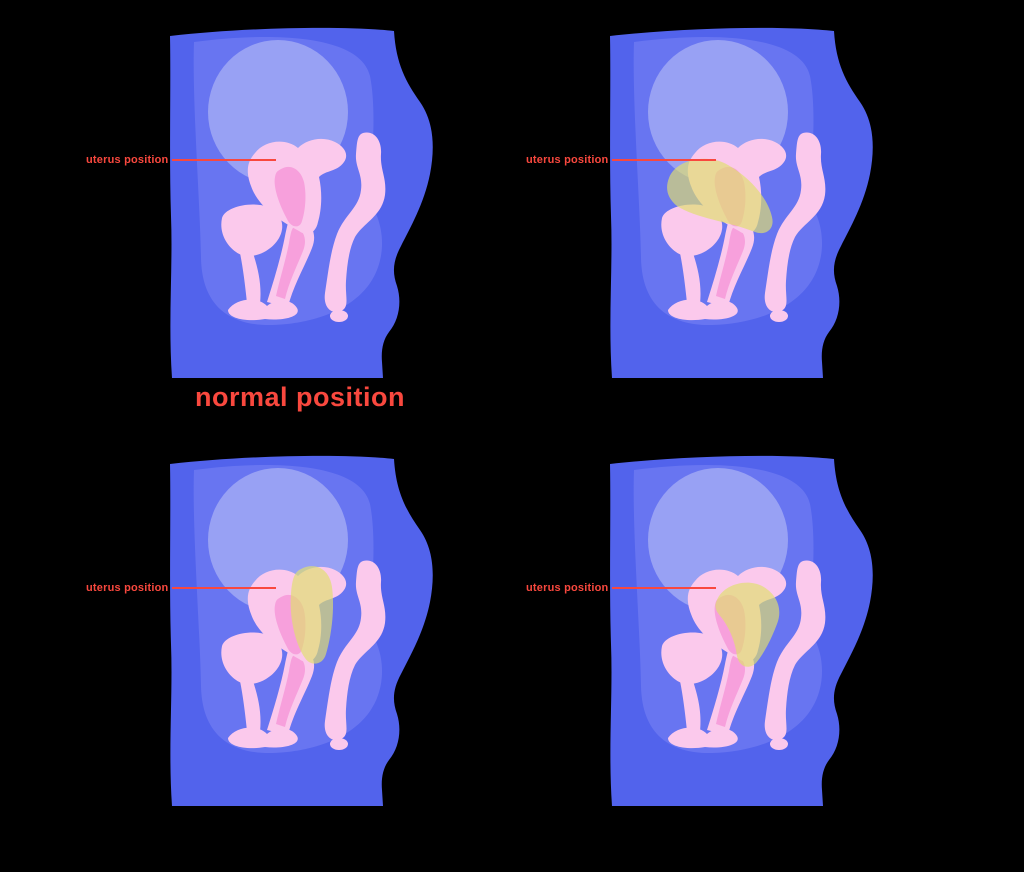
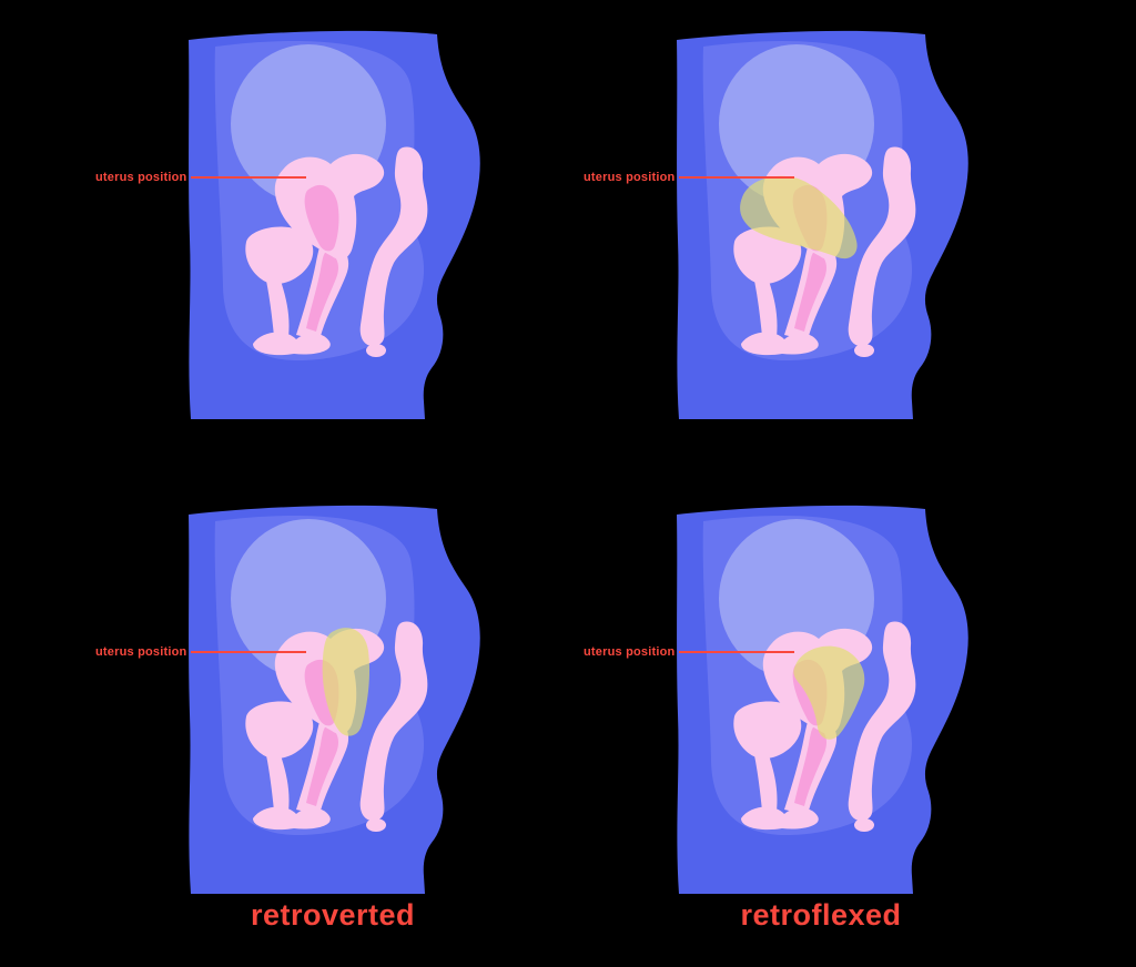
  uterus position
- normal position
  uterus position
  uterus position
+ retroverted
  uterus position
+ retroflexed
